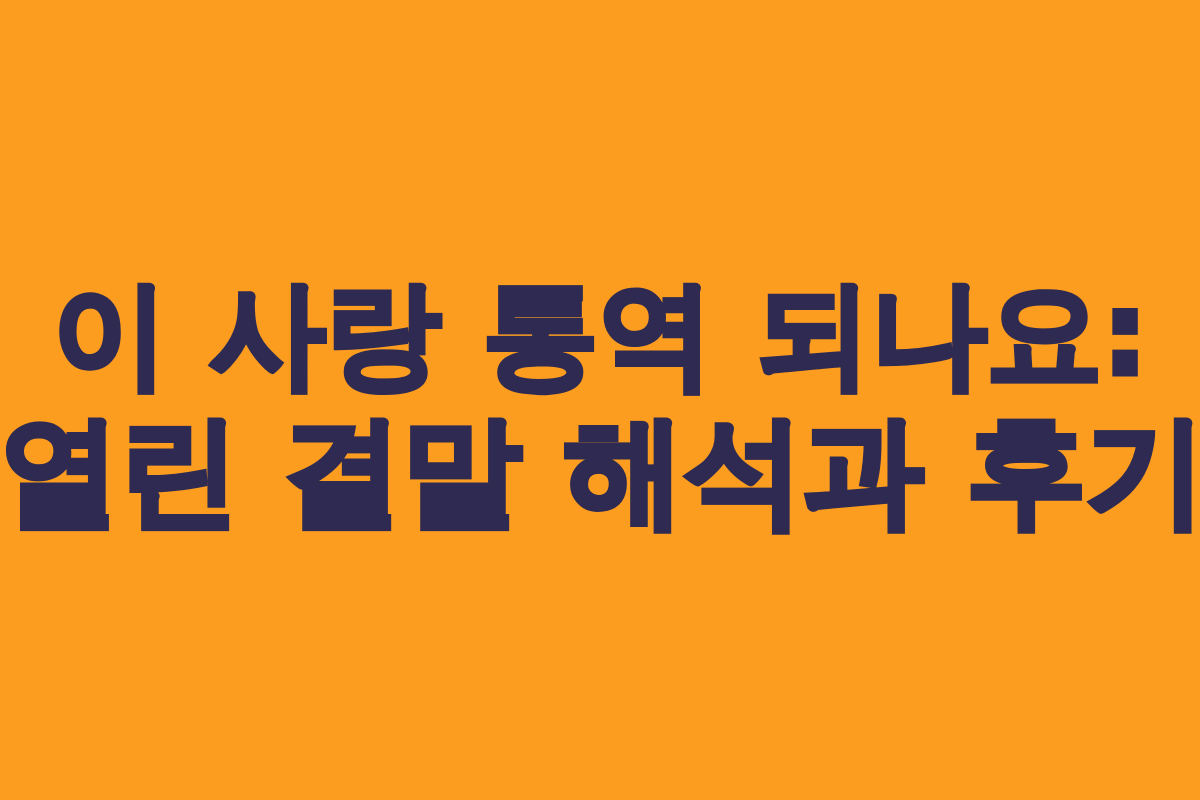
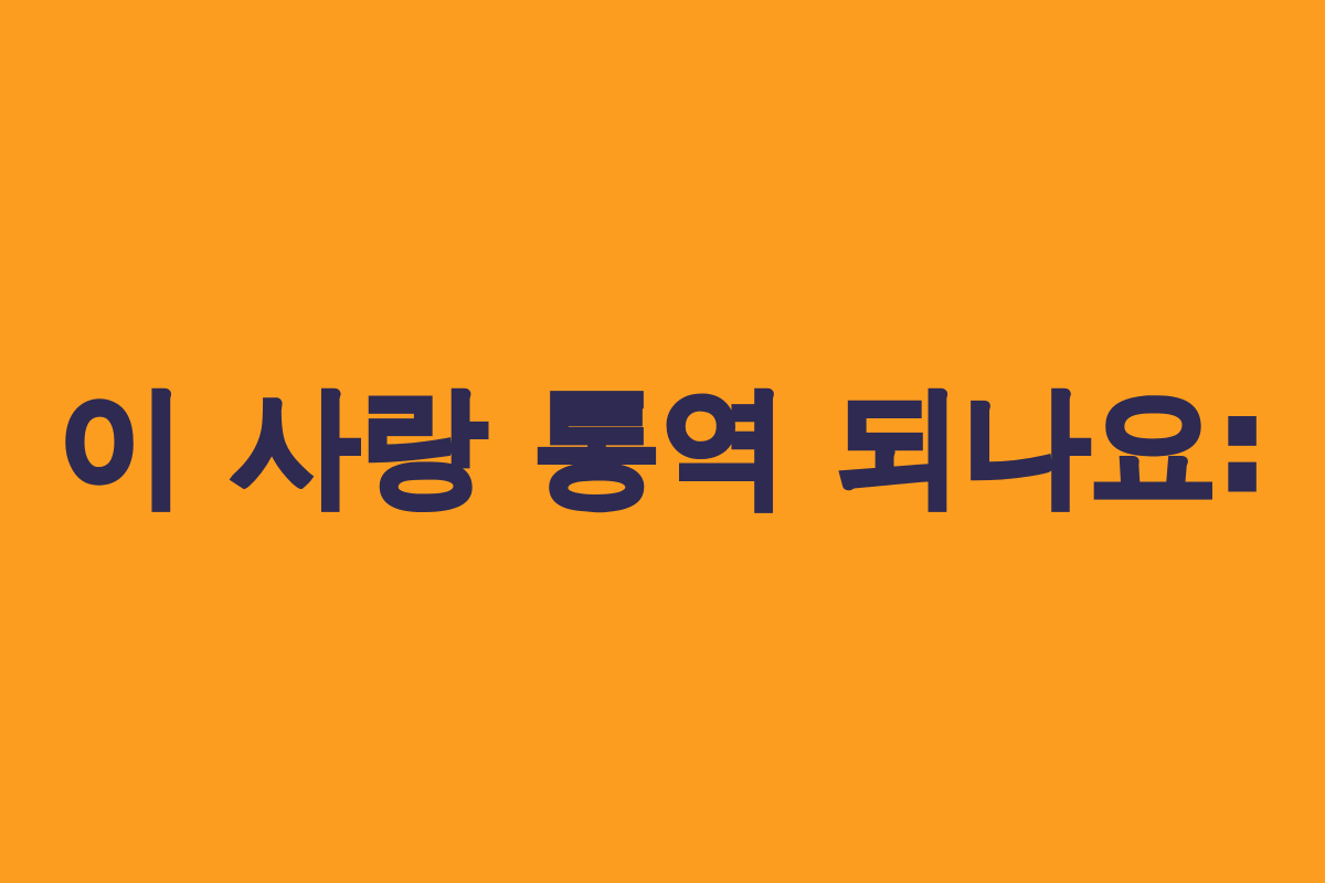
  이 사랑 통역 되나요:
- 열린 결말 해석과 후기
